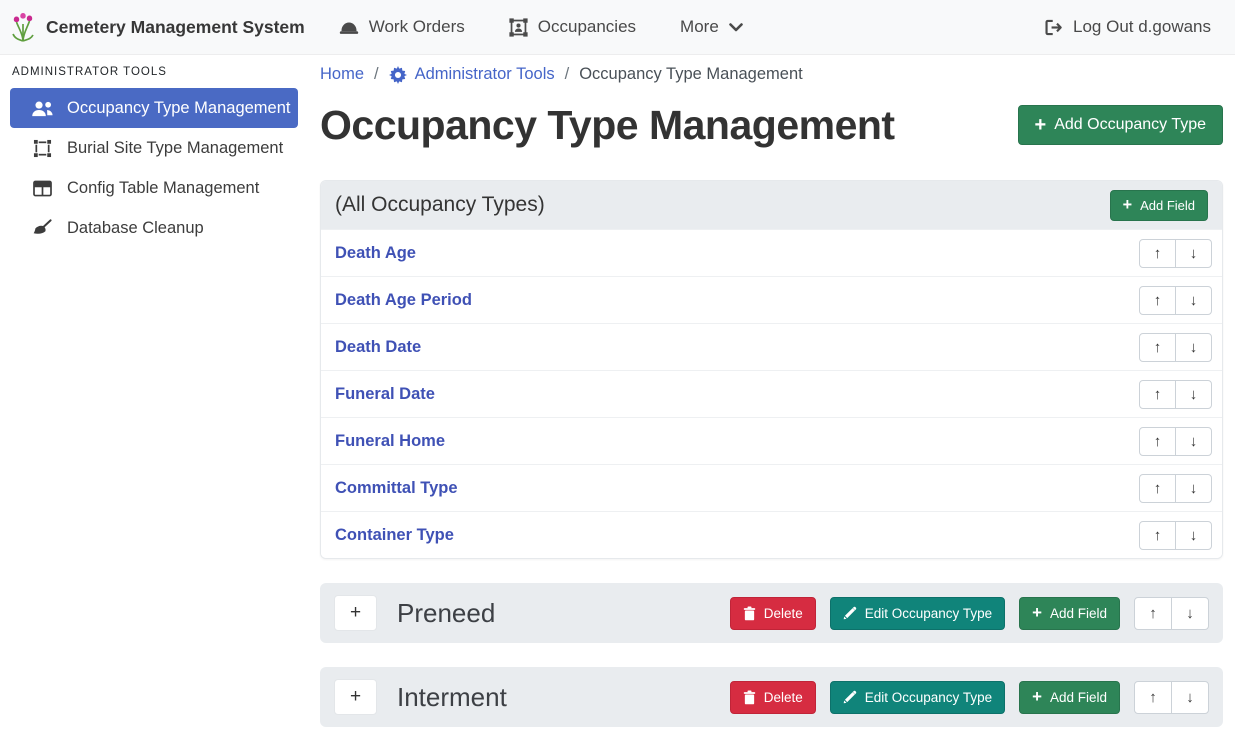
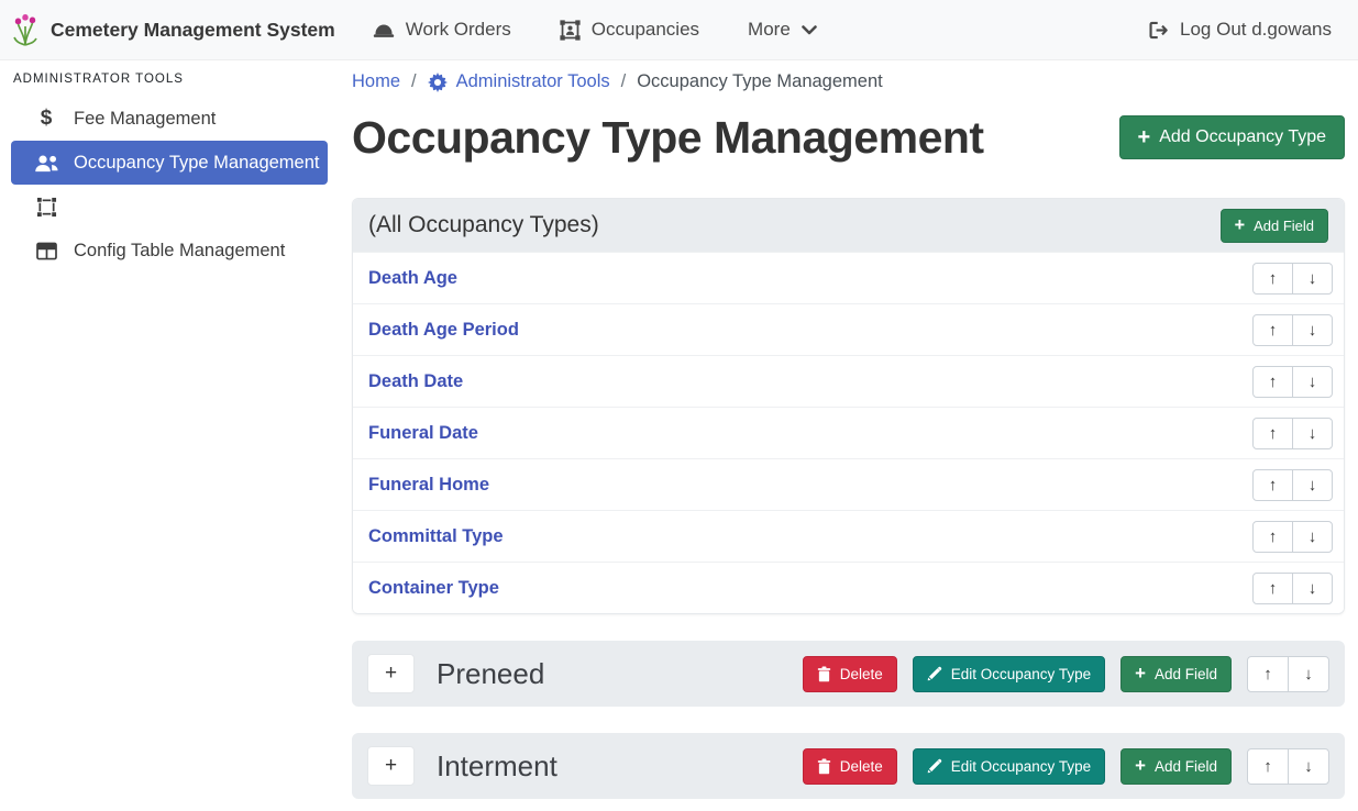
  Cemetery Management System
  Work Orders
  Occupancies
  More
  Log Out d.gowans
  ADMINISTRATOR TOOLS
+ $
+ Fee Management
  Occupancy Type Management
- Burial Site Type Management
  Config Table Management
- Database Cleanup
  Home
  /
  Administrator Tools
  /
  Occupancy Type Management
  Occupancy Type Management
  +
  Add Occupancy Type
  (All Occupancy Types)
  +
  Add Field
  Death Age
  ↑
  ↓
  Death Age Period
  ↑
  ↓
  Death Date
  ↑
  ↓
  Funeral Date
  ↑
  ↓
  Funeral Home
  ↑
  ↓
  Committal Type
  ↑
  ↓
  Container Type
  ↑
  ↓
  +
  Preneed
  Delete
  Edit Occupancy Type
  +
  Add Field
  ↑
  ↓
  +
  Interment
  Delete
  Edit Occupancy Type
  +
  Add Field
  ↑
  ↓
